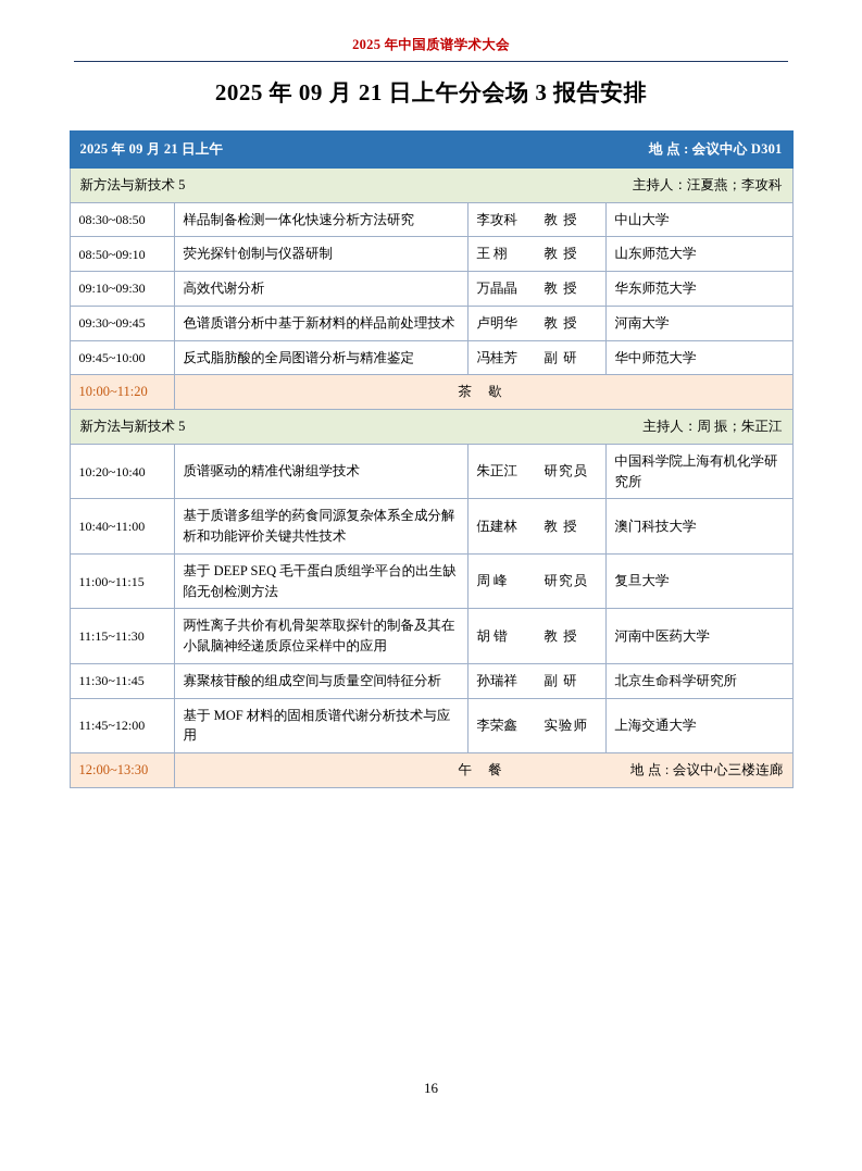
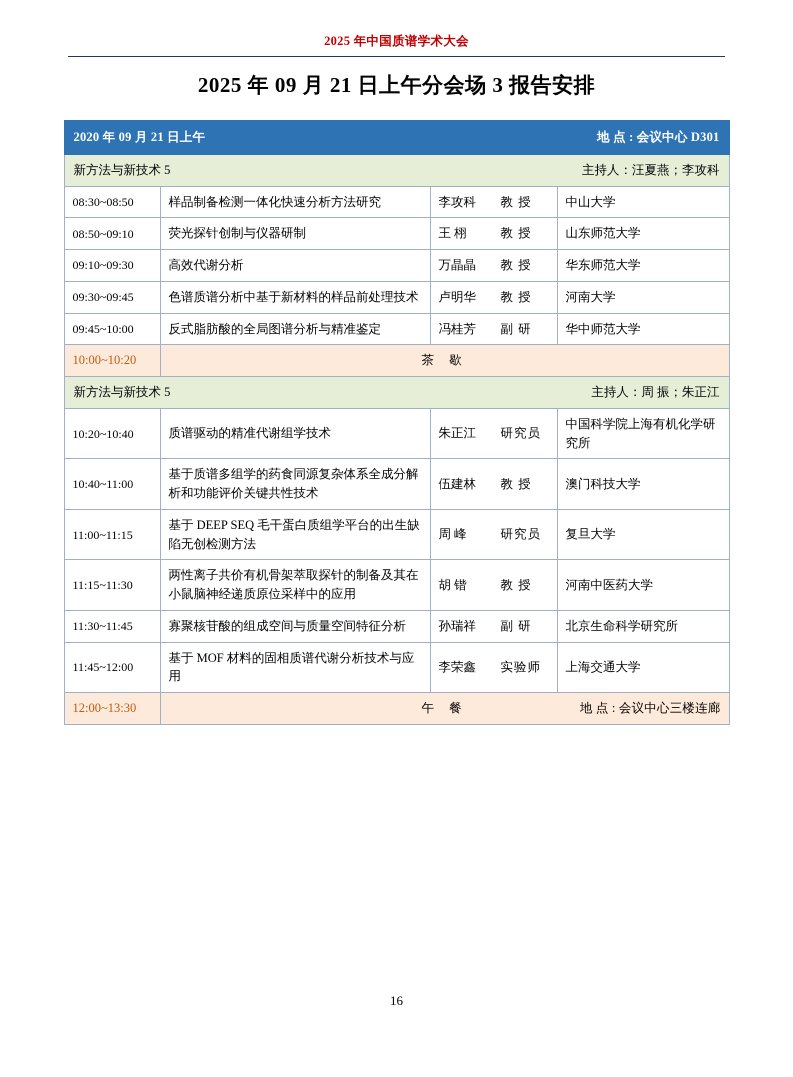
  2025 年中国质谱学术大会
  2025 年 09 月 21 日上午分会场 3 报告安排
- 2025 年 09 月 21 日上午 地 点 : 会议中心 D301
+ 2020 年 09 月 21 日上午 地 点 : 会议中心 D301
  新方法与新技术 5 主持人：汪夏燕；李攻科
  08:30~08:50	样品制备检测一体化快速分析方法研究	李攻科 教 授	中山大学
  08:50~09:10	荧光探针创制与仪器研制	王 栩 教 授	山东师范大学
  09:10~09:30	高效代谢分析	万晶晶 教 授	华东师范大学
  09:30~09:45	色谱质谱分析中基于新材料的样品前处理技术	卢明华 教 授	河南大学
  09:45~10:00	反式脂肪酸的全局图谱分析与精准鉴定	冯桂芳 副 研	华中师范大学
- 10:00~11:20	茶 歇
+ 10:00~10:20	茶 歇
  新方法与新技术 5 主持人：周 振；朱正江
  10:20~10:40	质谱驱动的精准代谢组学技术	朱正江 研究员	中国科学院上海有机化学研究所
  10:40~11:00	基于质谱多组学的药食同源复杂体系全成分解析和功能评价关键共性技术	伍建林 教 授	澳门科技大学
  11:00~11:15	基于 DEEP SEQ 毛干蛋白质组学平台的出生缺陷无创检测方法	周 峰 研究员	复旦大学
  11:15~11:30	两性离子共价有机骨架萃取探针的制备及其在小鼠脑神经递质原位采样中的应用	胡 锴 教 授	河南中医药大学
  11:30~11:45	寡聚核苷酸的组成空间与质量空间特征分析	孙瑞祥 副 研	北京生命科学研究所
  11:45~12:00	基于 MOF 材料的固相质谱代谢分析技术与应用	李荣鑫 实验师	上海交通大学
  12:00~13:30	午 餐 地 点 : 会议中心三楼连廊
  16
